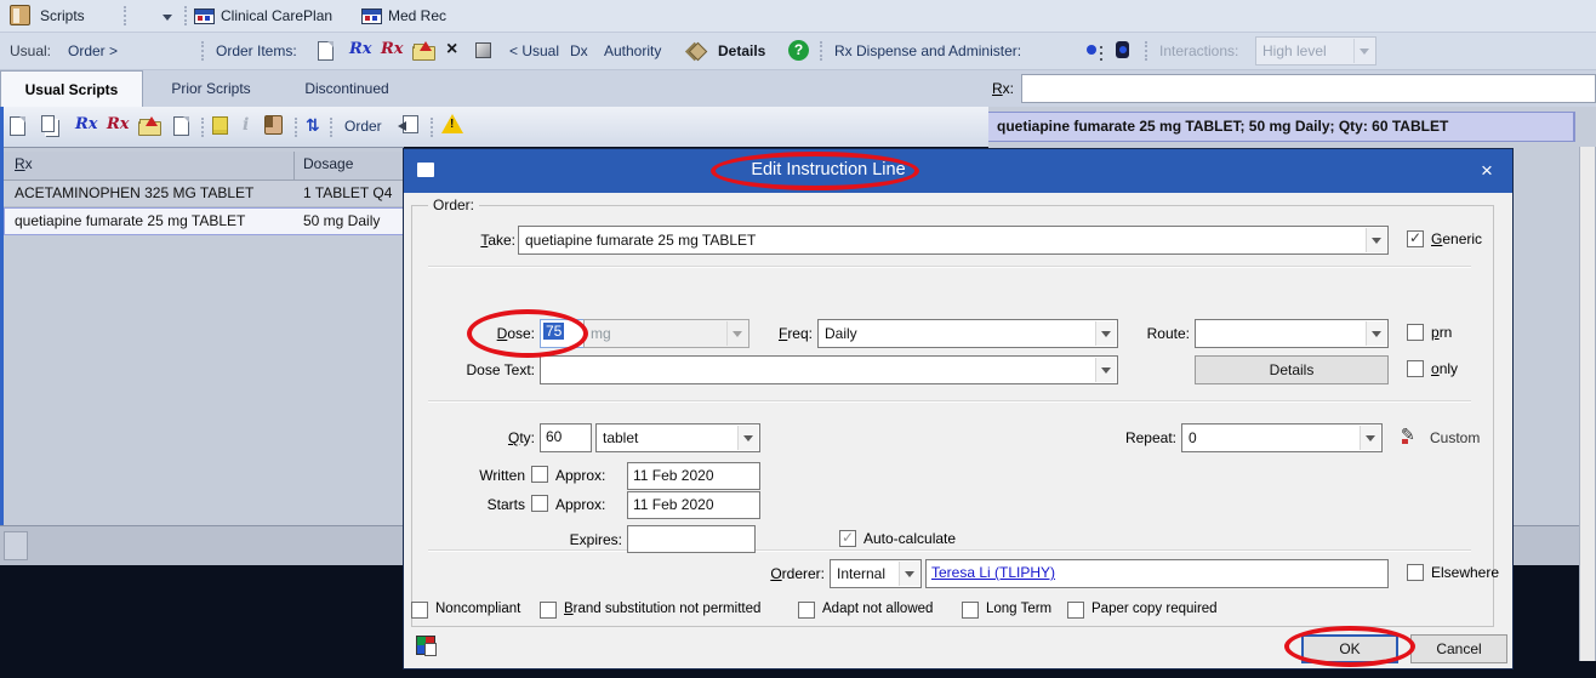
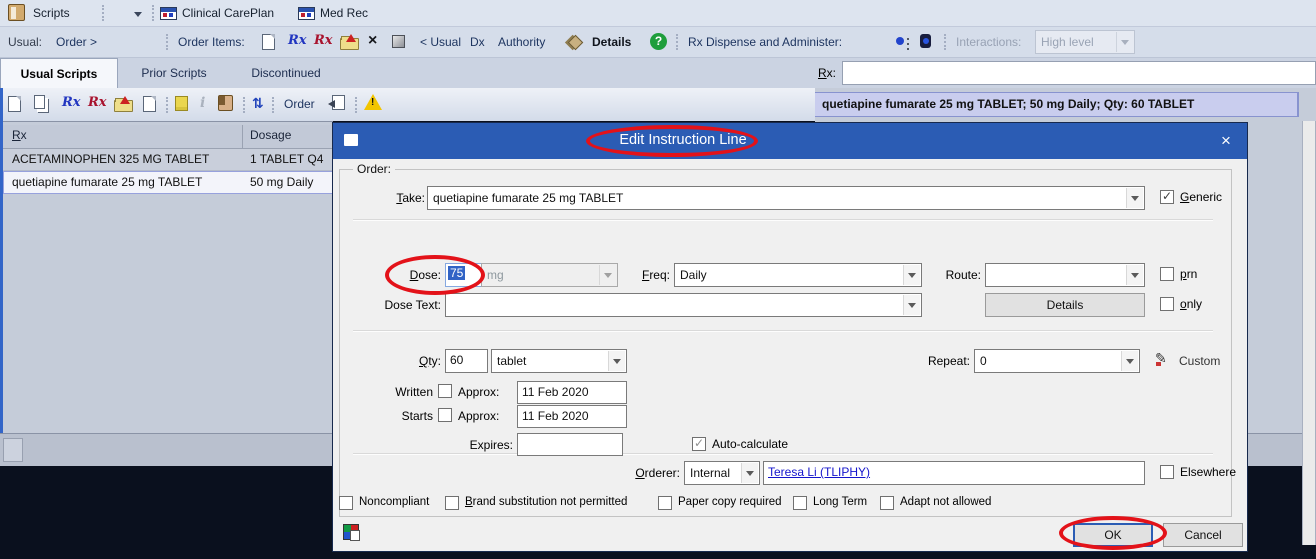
  Scripts
  Clinical CarePlan
  Med Rec
  Usual:
  Order >
  Order Items:
  Rx
  Rx
  ×
  < Usual
  Dx
  Authority
  Details
  ?
  Rx Dispense and Administer:
  Interactions:
  High level
  Usual Scripts
  Prior Scripts
  Discontinued
  Rx:
  Rx
  Rx
  i
  ⇅
  Order
  quetiapine fumarate 25 mg TABLET; 50 mg Daily; Qty: 60 TABLET
  Rx
  Dosage
  ACETAMINOPHEN 325 MG TABLET
  1 TABLET Q4
  quetiapine fumarate 25 mg TABLET
  50 mg Daily
  Edit Instruction Line
  ×
  Order:
  Take:
  quetiapine fumarate 25 mg TABLET
  Generic
  Dose:
  75
  mg
  Freq:
  Daily
  Route:
  prn
  Dose Text:
  Details
  only
  Qty:
  60
  tablet
  Repeat:
  0
  ✎
  Custom
  Written
  Approx:
  11 Feb 2020
  Starts
  Approx:
  11 Feb 2020
  Expires:
  Auto-calculate
  Orderer:
  Internal
  Teresa Li (TLIPHY)
  Elsewhere
  Noncompliant
  Brand substitution not permitted
- Adapt not allowed
+ Paper copy required
  Long Term
- Paper copy required
+ Adapt not allowed
  OK
  Cancel
